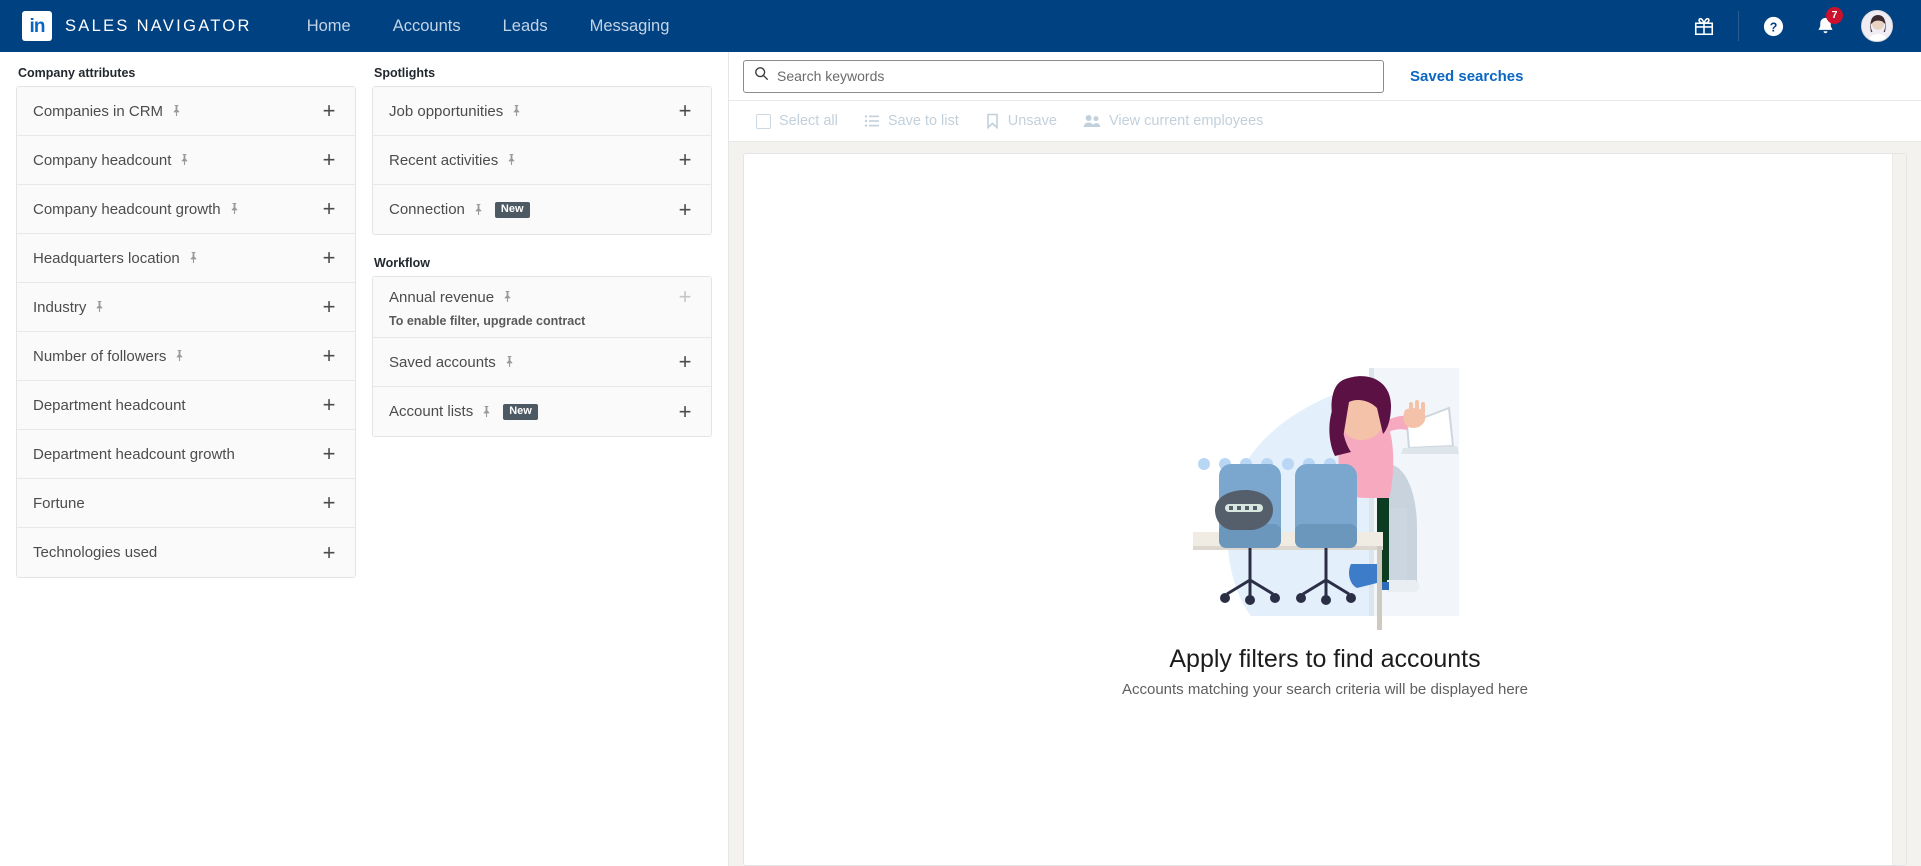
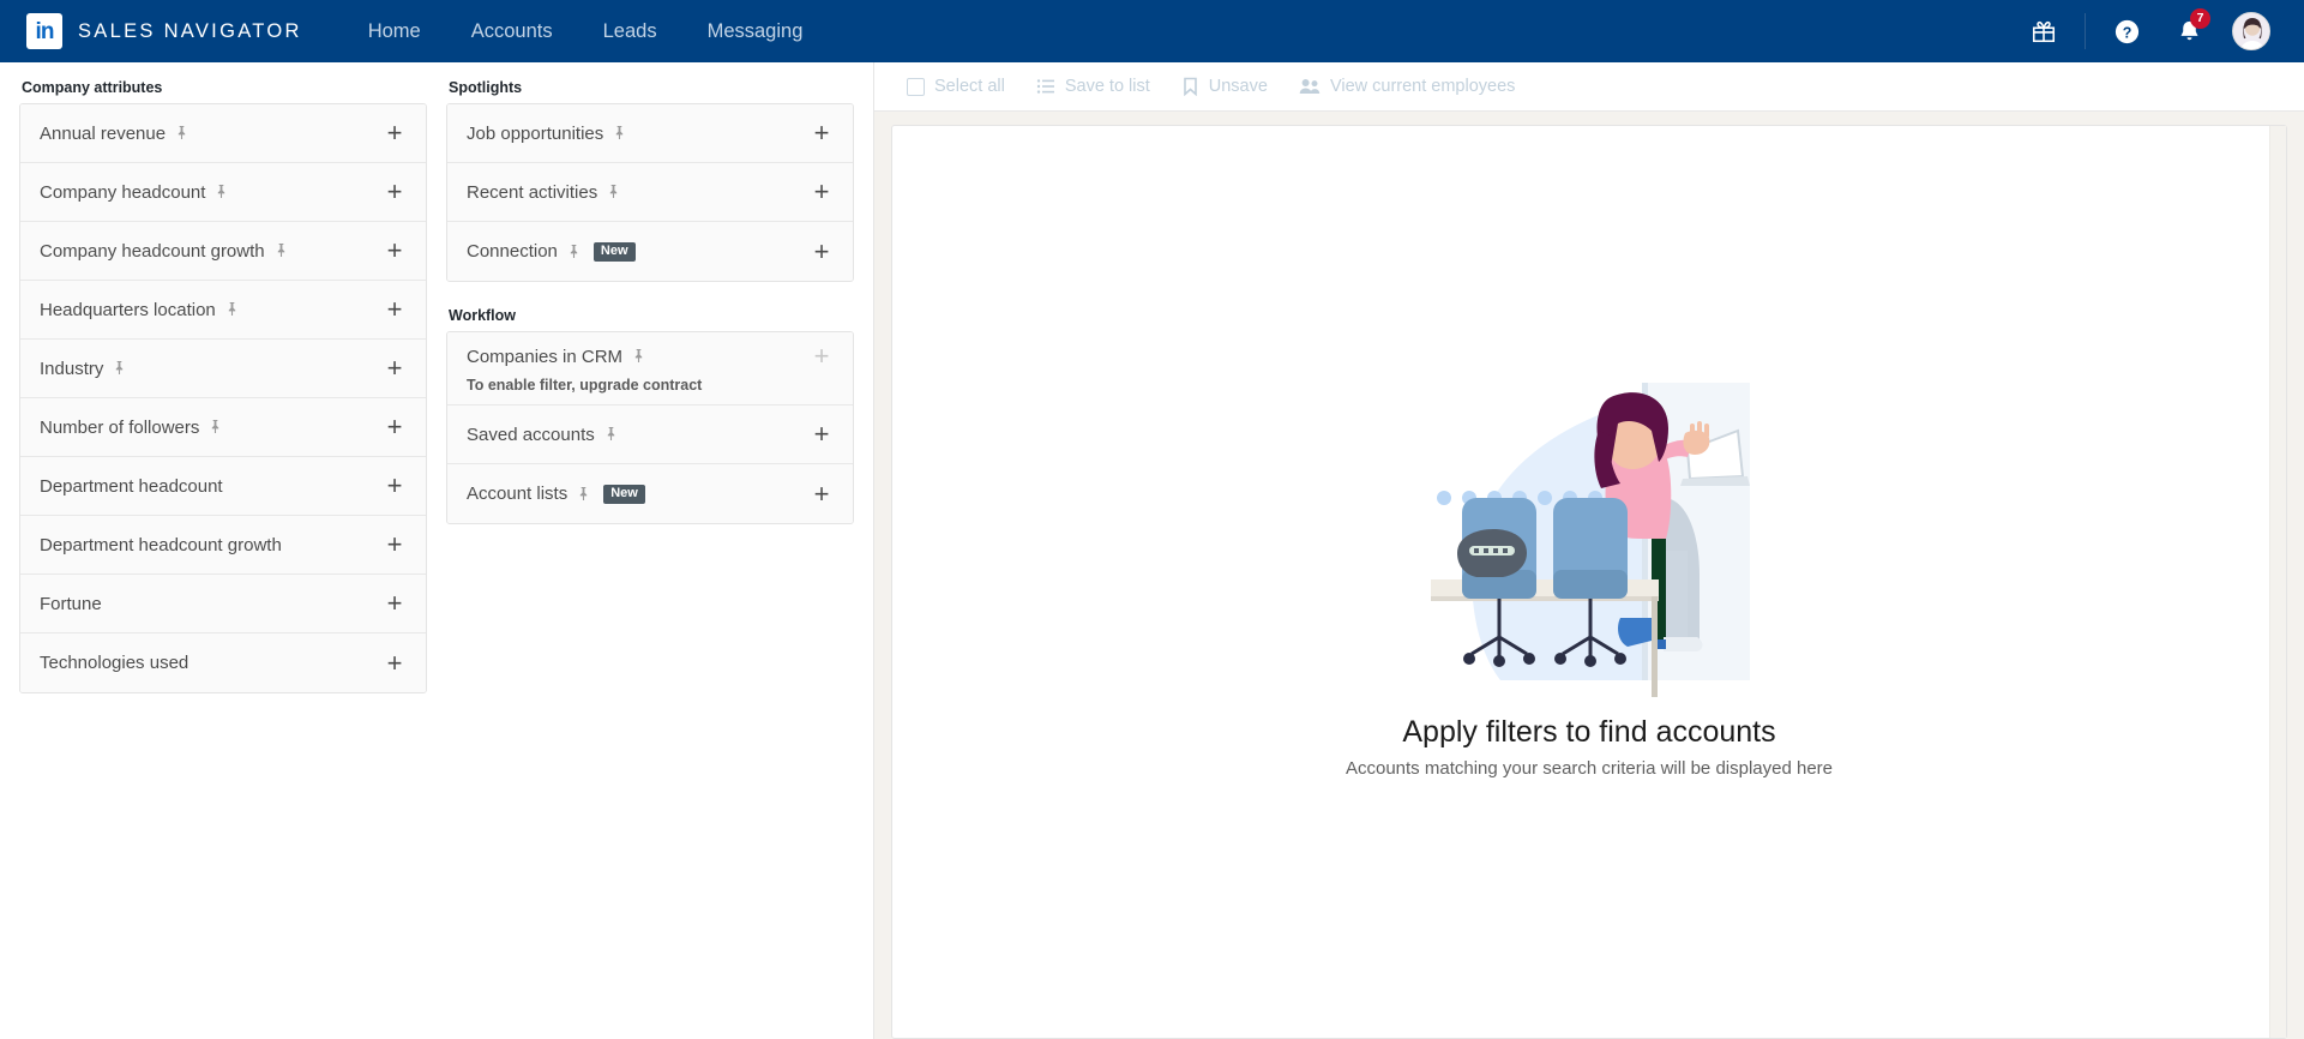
  in
  SALES NAVIGATOR
  Home
  Accounts
  Leads
  Messaging
  ?
  7
  Company attributes
- Companies in CRM
+ Annual revenue
  +
  Company headcount
  +
  Company headcount growth
  +
  Headquarters location
  +
  Industry
  +
  Number of followers
  +
  Department headcount
  +
  Department headcount growth
  +
  Fortune
  +
  Technologies used
  +
  Spotlights
  Job opportunities
  +
  Recent activities
  +
  Connection
  New
  +
  Workflow
- Annual revenue
+ Companies in CRM
  +
  To enable filter, upgrade contract
  Saved accounts
  +
  Account lists
  New
  +
- Search keywords
- Saved searches
  Select all
  Save to list
  Unsave
  View current employees
  Apply filters to find accounts
  Accounts matching your search criteria will be displayed here
